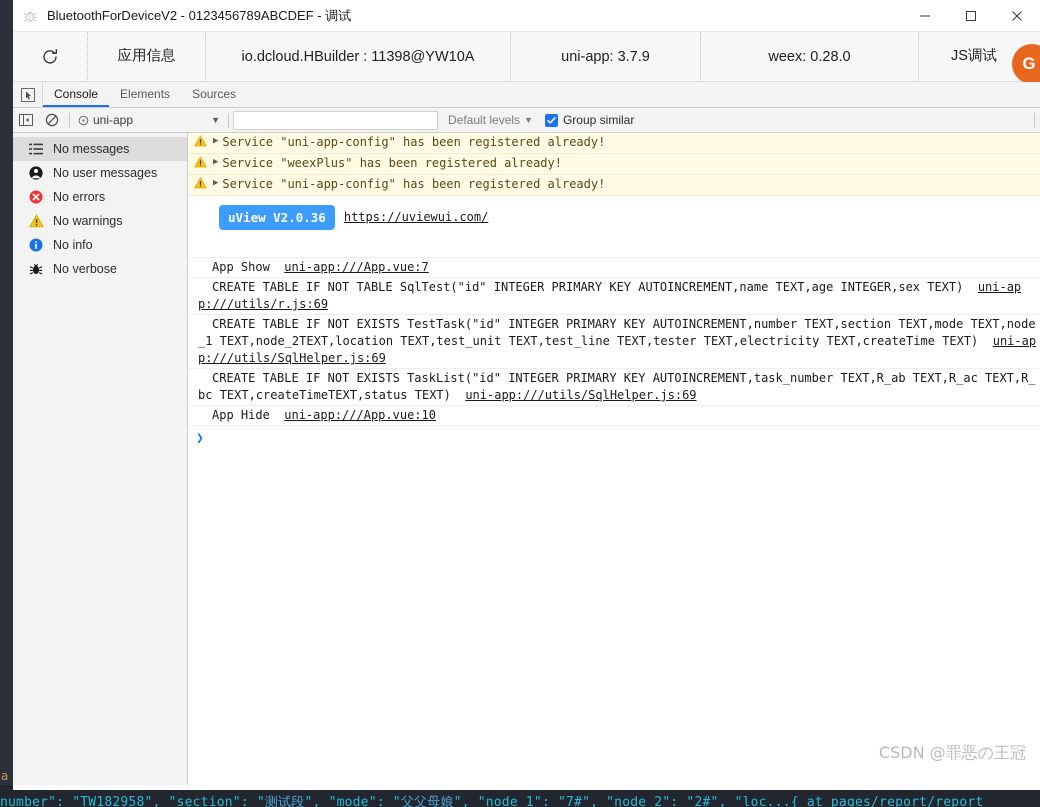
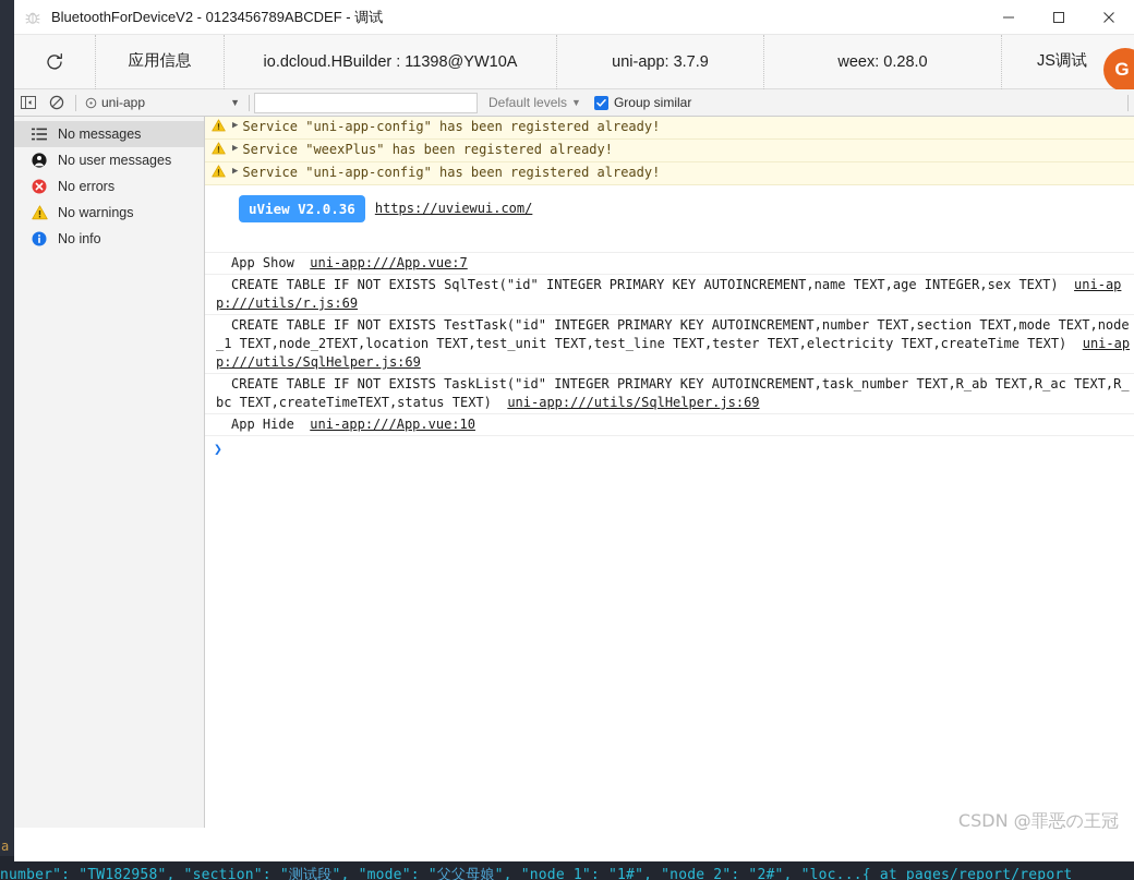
  a
- number": "TW182958", "section": "测试段", "mode": "父父母娘", "node_1": "7#", "node_2": "2#", "loc...{ at pages/report/report
+ number": "TW182958", "section": "测试段", "mode": "父父母娘", "node_1": "1#", "node_2": "2#", "loc...{ at pages/report/report
  BluetoothForDeviceV2 - 0123456789ABCDEF - 调试
  应用信息
  io.dcloud.HBuilder : 11398@YW10A
  uni-app: 3.7.9
  weex: 0.28.0
  JS调试
  G
- Console
- Elements
- Sources
  uni-app
  ▼
  Default levels
  ▼
  Group similar
  No messages
  No user messages
  No errors
  No warnings
  No info
- No verbose
  ▶
  Service "uni-app-config" has been registered already!
  ▶
  Service "weexPlus" has been registered already!
  ▶
  Service "uni-app-config" has been registered already!
  uView V2.0.36
  https://uviewui.com/
  App Show uni-app:///App.vue:7
- CREATE TABLE IF NOT TABLE SqlTest("id" INTEGER PRIMARY KEY AUTOINCREMENT,name TEXT,age INTEGER,sex TEXT) uni-app:///utils/r.js:69
+ CREATE TABLE IF NOT EXISTS SqlTest("id" INTEGER PRIMARY KEY AUTOINCREMENT,name TEXT,age INTEGER,sex TEXT) uni-app:///utils/r.js:69
  CREATE TABLE IF NOT EXISTS TestTask("id" INTEGER PRIMARY KEY AUTOINCREMENT,number TEXT,section TEXT,mode TEXT,node_1 TEXT,node_2TEXT,location TEXT,test_unit TEXT,test_line TEXT,tester TEXT,electricity TEXT,createTime TEXT) uni-app:///utils/SqlHelper.js:69
  CREATE TABLE IF NOT EXISTS TaskList("id" INTEGER PRIMARY KEY AUTOINCREMENT,task_number TEXT,R_ab TEXT,R_ac TEXT,R_bc TEXT,createTimeTEXT,status TEXT) uni-app:///utils/SqlHelper.js:69
  App Hide uni-app:///App.vue:10
  ❯
  CSDN @罪恶の王冠
